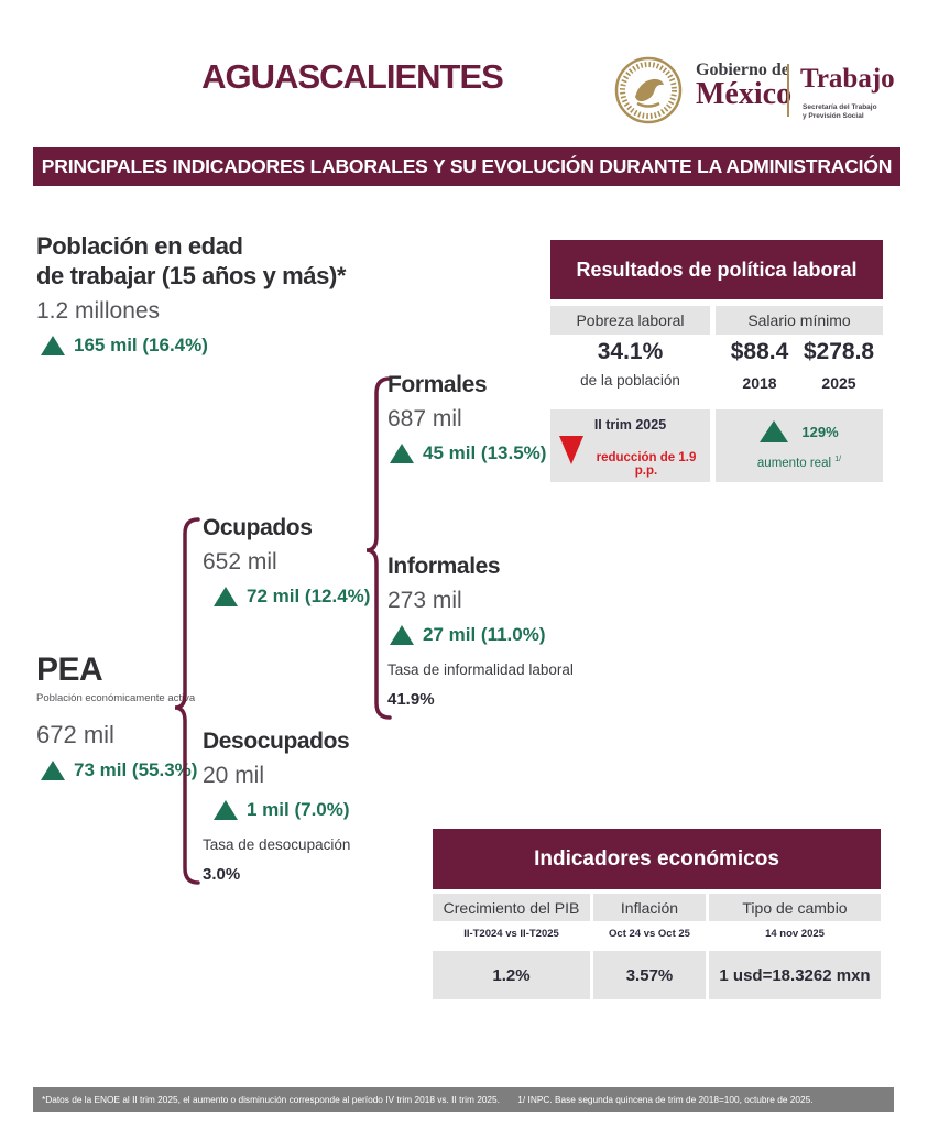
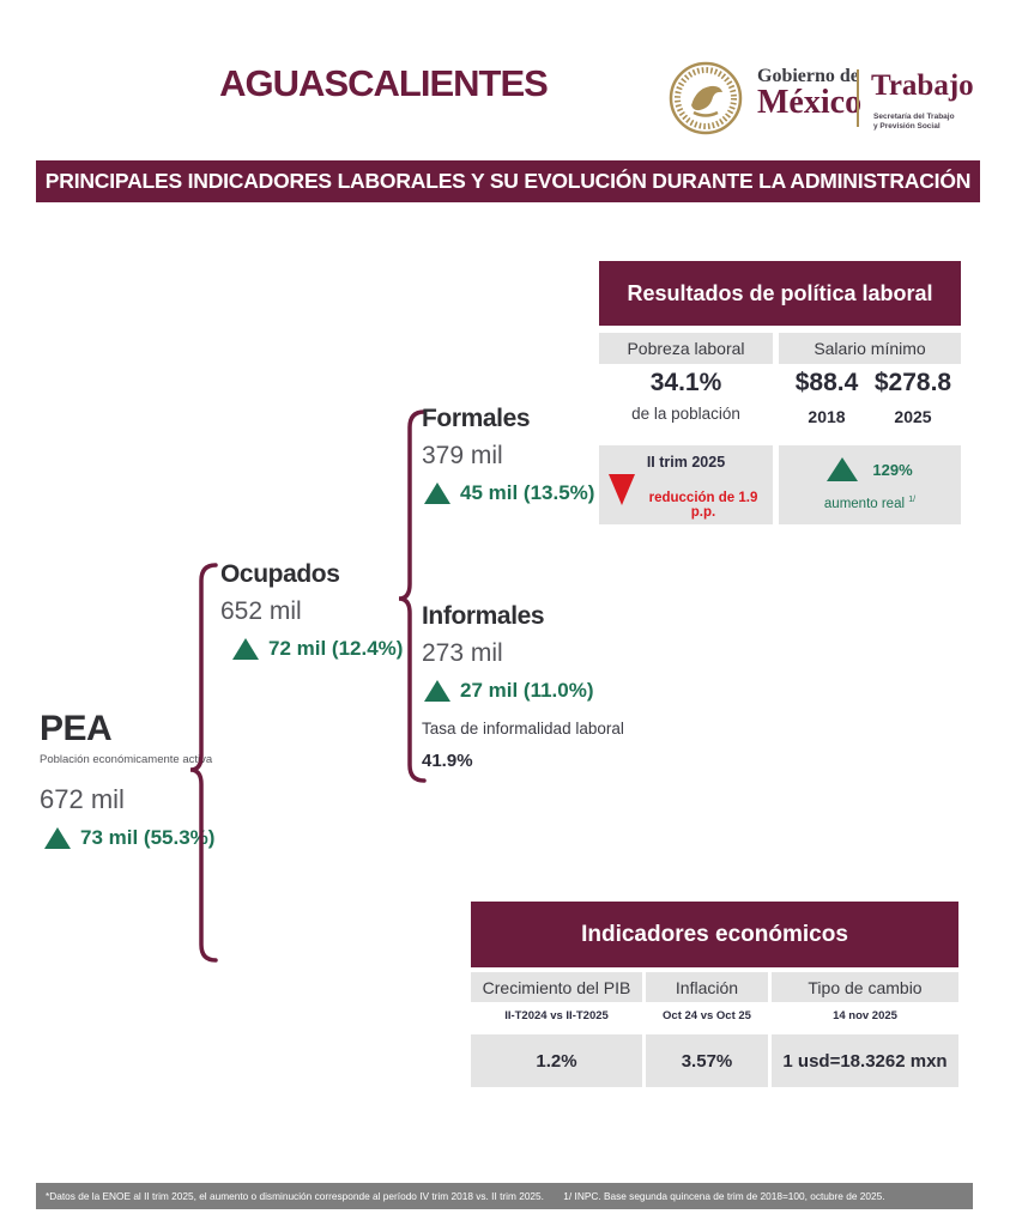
  AGUASCALIENTES
  Gobierno de
  México
  Trabajo
  PRINCIPALES INDICADORES LABORALES Y SU EVOLUCIÓN DURANTE LA ADMINISTRACIÓN
- Población en edad
- de trabajar (15 años y más)*
- 1.2 millones
- 165 mil (16.4%)
  PEA
  Población económicamente acta
  672 mil
  73 mil (55.3%)
  Ocupados
  652 mil
  72 mil (12.4%)
- Desocupados
- 20 mil
- 1 mil (7.0%)
- Tasa de desocupación
- 3.0%
  Formales
- 687 mil
+ 379 mil
  45 mil (13.5%)
  Informales
  273 mil
  27 mil (11.0%)
  Tasa de informalidad laboral
  41.9%
  Resultados de política laboral
  Pobreza laboral
  Salario mínimo
  34.1%
  de la población
  $88.4
  $278.8
  2018
  2025
  II trim 2025
  reducción de 1.9 p.p.
  129%
  aumento real
  Indicadores económicos
  Crecimiento del PIB
  Inflación
  Tipo de cambio
  II-T2024 vs II-T2025
  Oct 24 vs Oct 25
  14 nov 2025
  1.2%
  3.57%
  1 usd=18.3262 mxn
  *Datos de la ENOE al II trim 2025, el aumento o disminución corresponde al período IV trim 2018 vs. II trim 2025. 1/ INPC. Base segunda quincena de trim de 2018=100, octubre de 2025.
